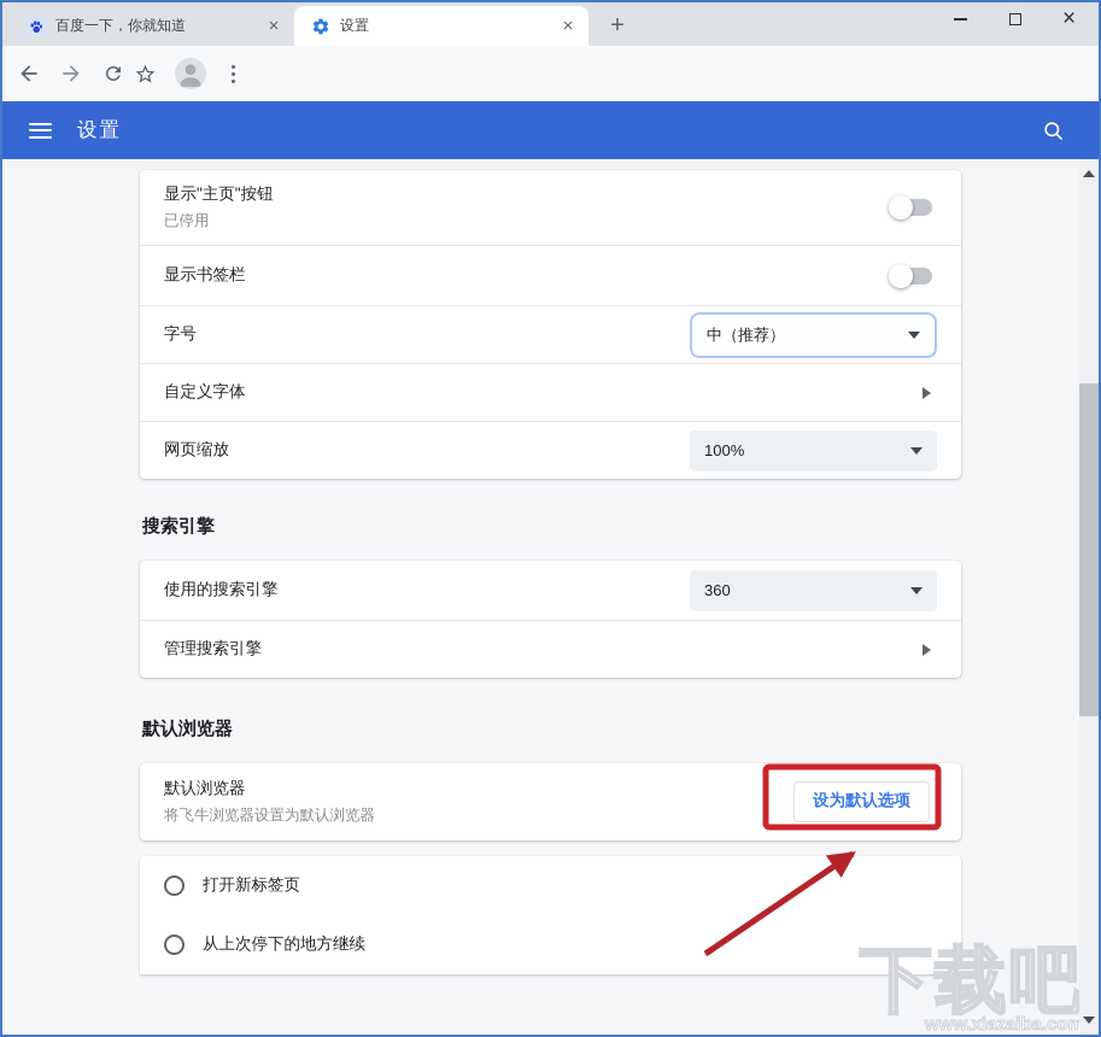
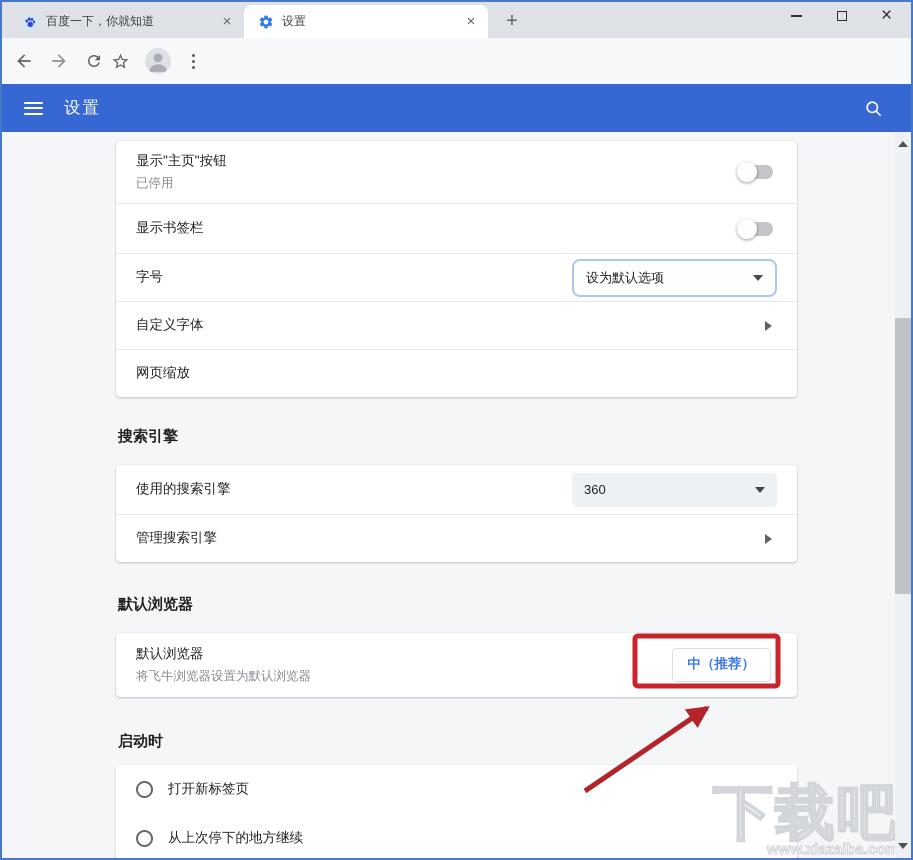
  百度一下，你就知道
  ×
  设置
  ×
  +
  ×
  设置
  显示"主页"按钮
  已停用
  显示书签栏
  字号
- 中（推荐）
+ 设为默认选项
  自定义字体
  网页缩放
- 100%
  搜索引擎
  使用的搜索引擎
  360
  管理搜索引擎
  默认浏览器
  默认浏览器
  将飞牛浏览器设置为默认浏览器
- 设为默认选项
+ 中（推荐）
+ 启动时
  打开新标签页
  从上次停下的地方继续
  下载吧
  www.xiazaiba.com
